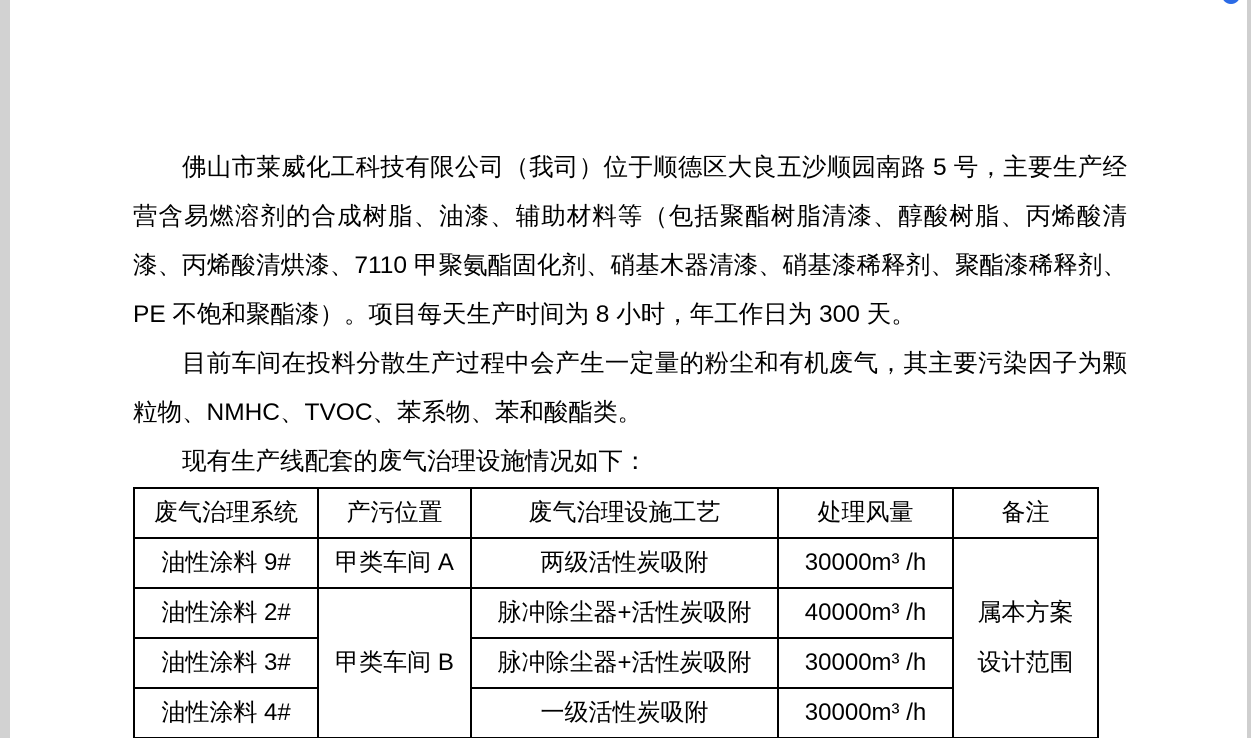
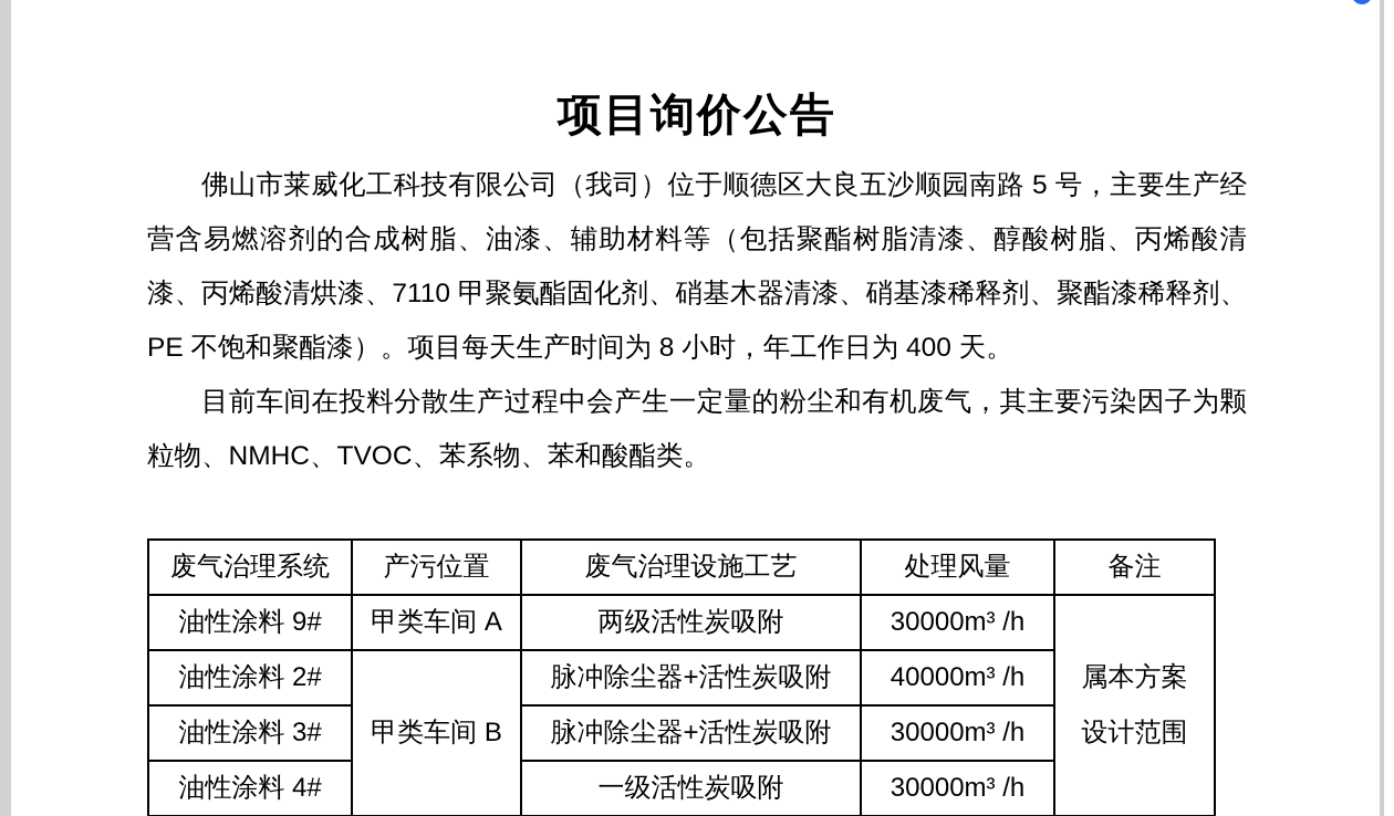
+ 项目询价公告
- 佛山市莱威化工科技有限公司（我司）位于顺德区大良五沙顺园南路 5 号，主要生产经营含易燃溶剂的合成树脂、油漆、辅助材料等（包括聚酯树脂清漆、醇酸树脂、丙烯酸清漆、丙烯酸清烘漆、7110 甲聚氨酯固化剂、硝基木器清漆、硝基漆稀释剂、聚酯漆稀释剂、PE 不饱和聚酯漆）。项目每天生产时间为 8 小时，年工作日为 300 天。
+ 佛山市莱威化工科技有限公司（我司）位于顺德区大良五沙顺园南路 5 号，主要生产经营含易燃溶剂的合成树脂、油漆、辅助材料等（包括聚酯树脂清漆、醇酸树脂、丙烯酸清漆、丙烯酸清烘漆、7110 甲聚氨酯固化剂、硝基木器清漆、硝基漆稀释剂、聚酯漆稀释剂、PE 不饱和聚酯漆）。项目每天生产时间为 8 小时，年工作日为 400 天。
  目前车间在投料分散生产过程中会产生一定量的粉尘和有机废气，其主要污染因子为颗粒物、NMHC、TVOC、苯系物、苯和酸酯类。
- 现有生产线配套的废气治理设施情况如下：
  废气治理系统	产污位置	废气治理设施工艺	处理风量	备注
  油性涂料 9#	甲类车间 A	两级活性炭吸附	30000m³ /h	属本方案 设计范围
  油性涂料 2#	甲类车间 B	脉冲除尘器+活性炭吸附	40000m³ /h
  油性涂料 3#	脉冲除尘器+活性炭吸附	30000m³ /h
  油性涂料 4#	一级活性炭吸附	30000m³ /h
